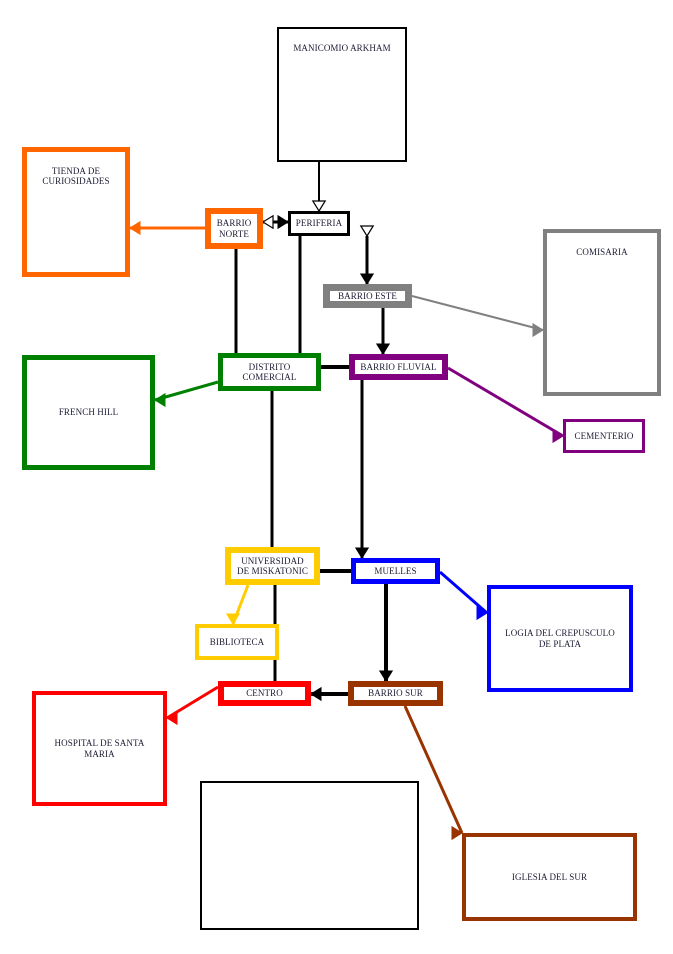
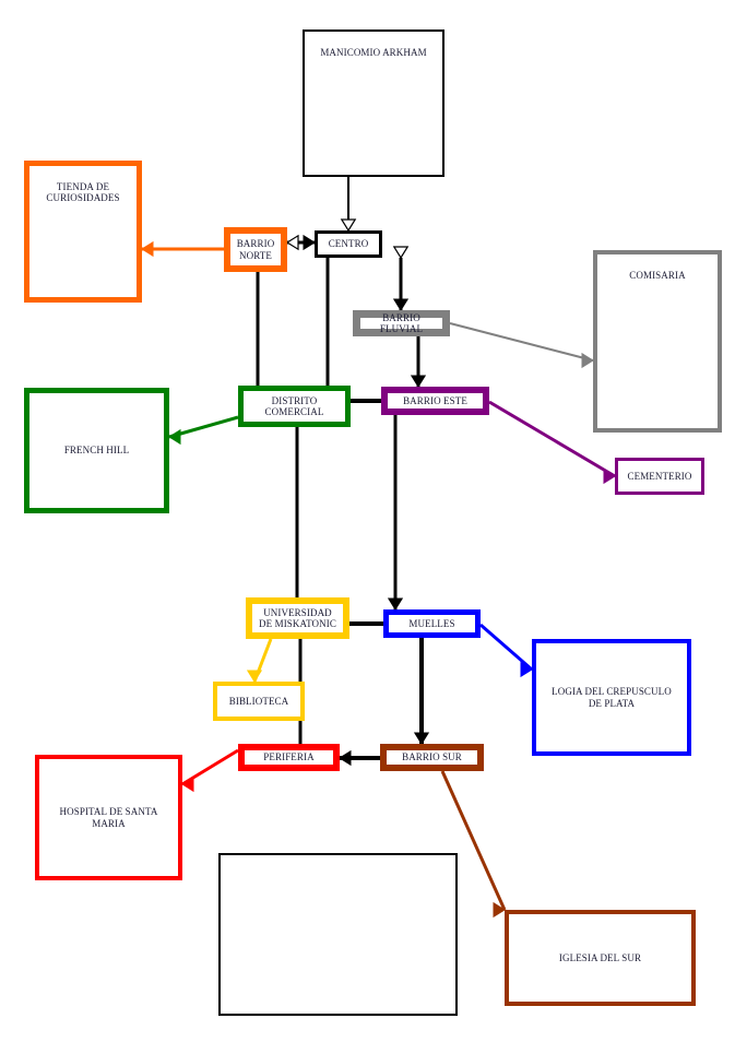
  MANICOMIO ARKHAM
  TIENDA DE
  CURIOSIDADES
  BARRIO
  NORTE
- PERIFERIA
+ CENTRO
  COMISARIA
- BARRIO ESTE
+ BARRIO FLUVIAL
  FRENCH HILL
  DISTRITO
  COMERCIAL
- BARRIO FLUVIAL
+ BARRIO ESTE
  CEMENTERIO
  UNIVERSIDAD
  DE MISKATONIC
  MUELLES
  LOGIA DEL CREPUSCULO
  DE PLATA
  BIBLIOTECA
- CENTRO
+ PERIFERIA
  BARRIO SUR
  HOSPITAL DE SANTA MARIA
  IGLESIA DEL SUR
